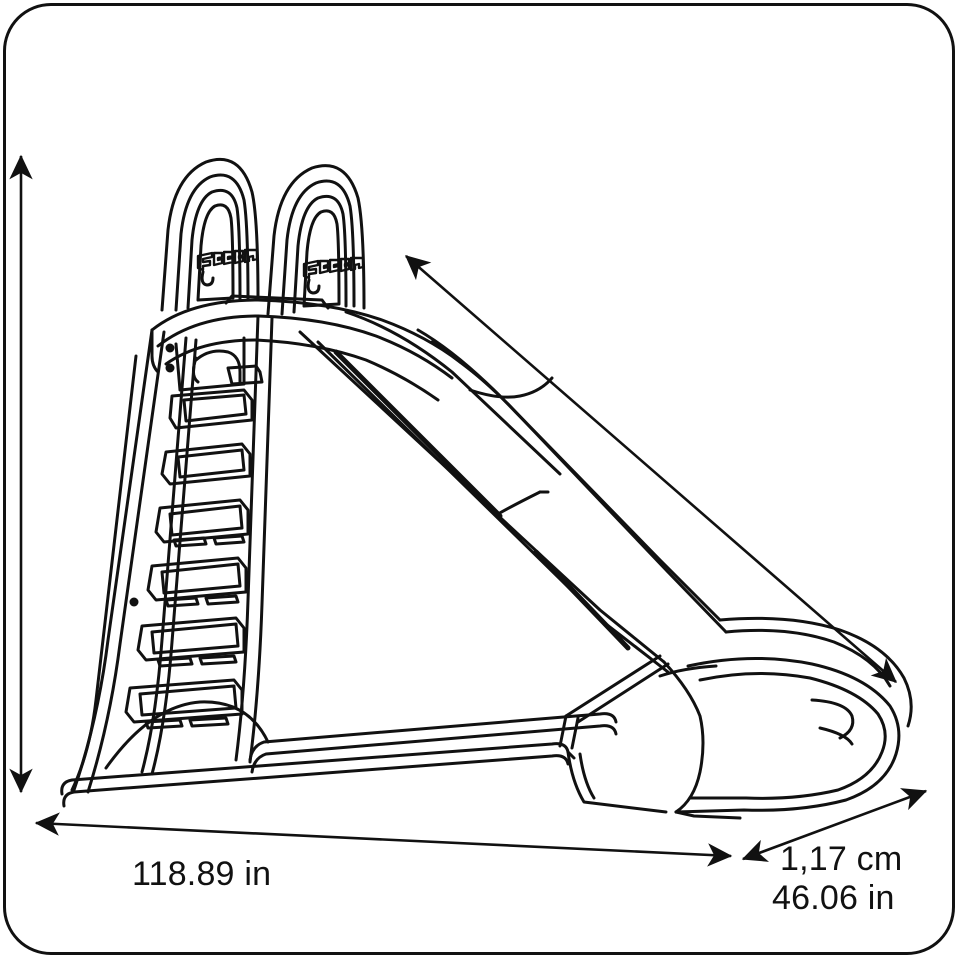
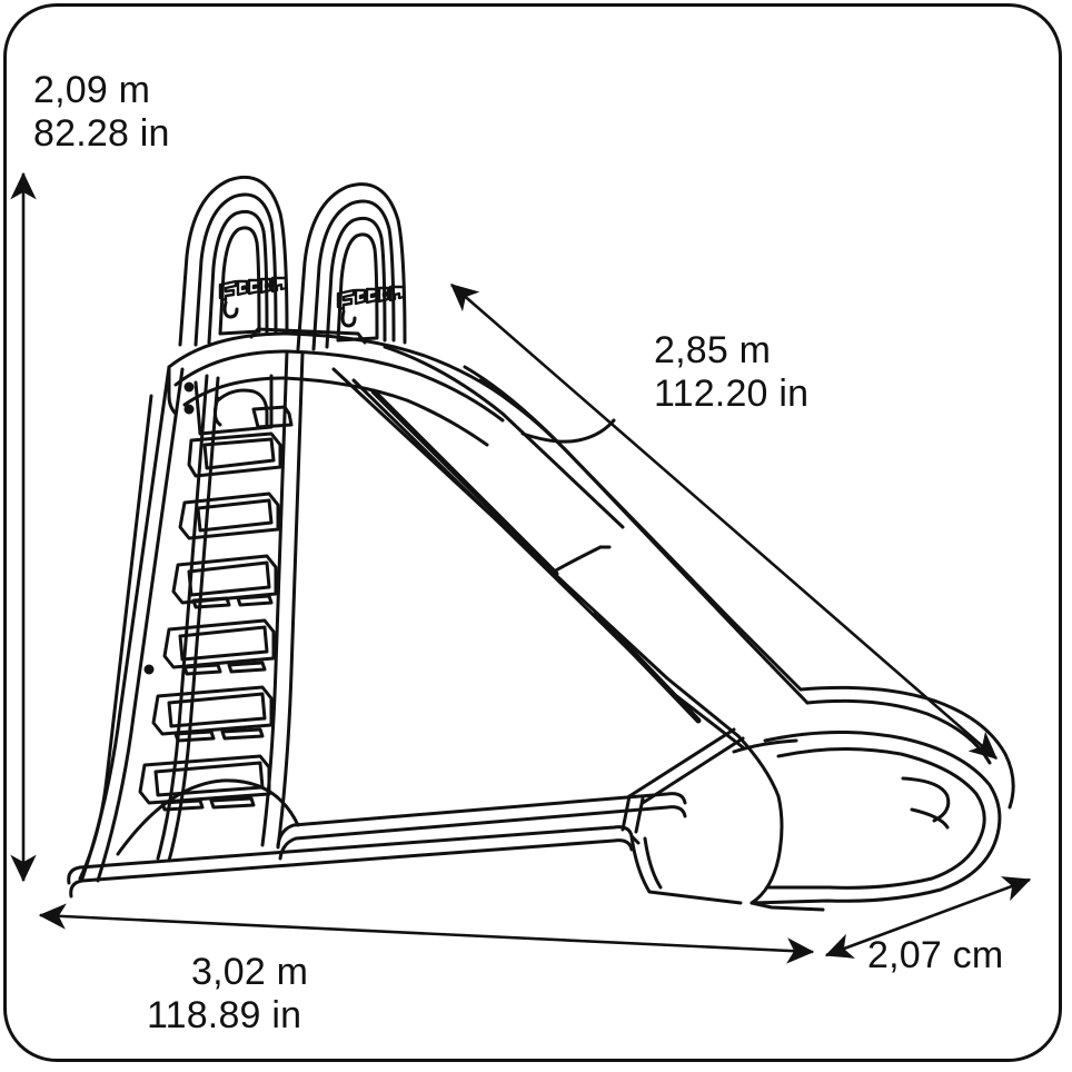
+ 2,09 m
+ 82.28 in
+ 2,85 m
+ 112.20 in
+ 3,02 m
  118.89 in
- 1,17 cm
+ 2,07 cm
- 46.06 in
